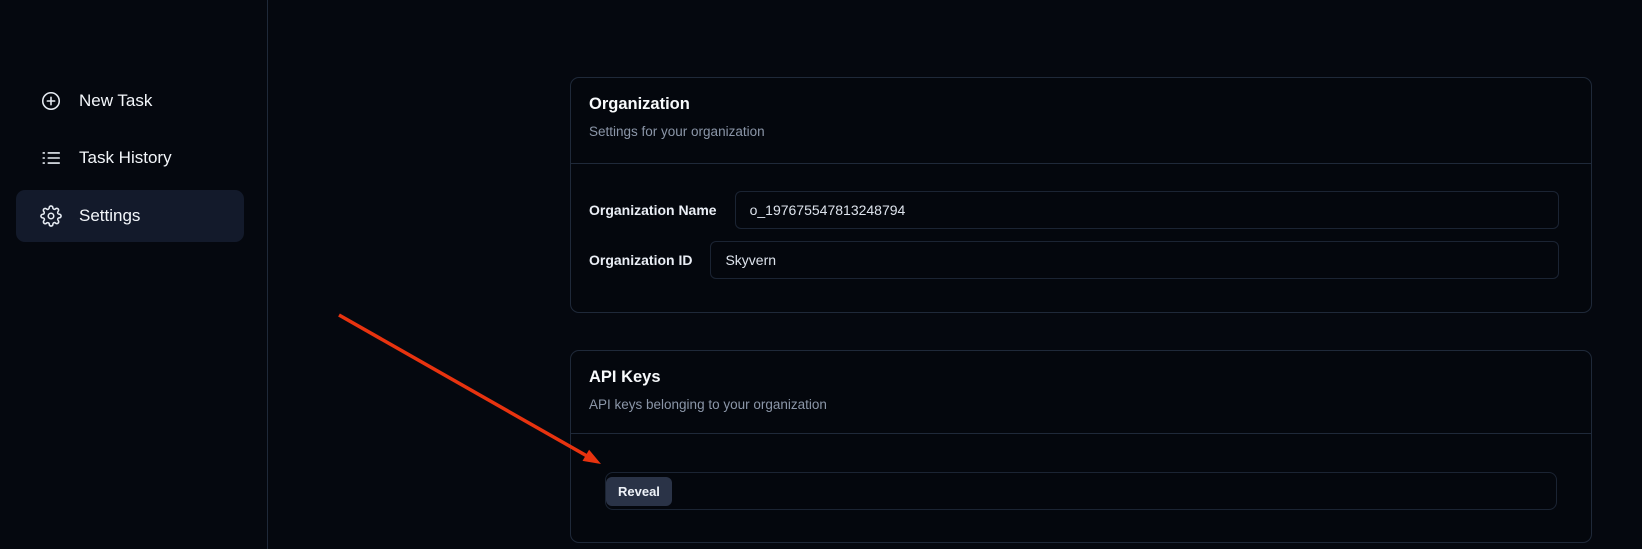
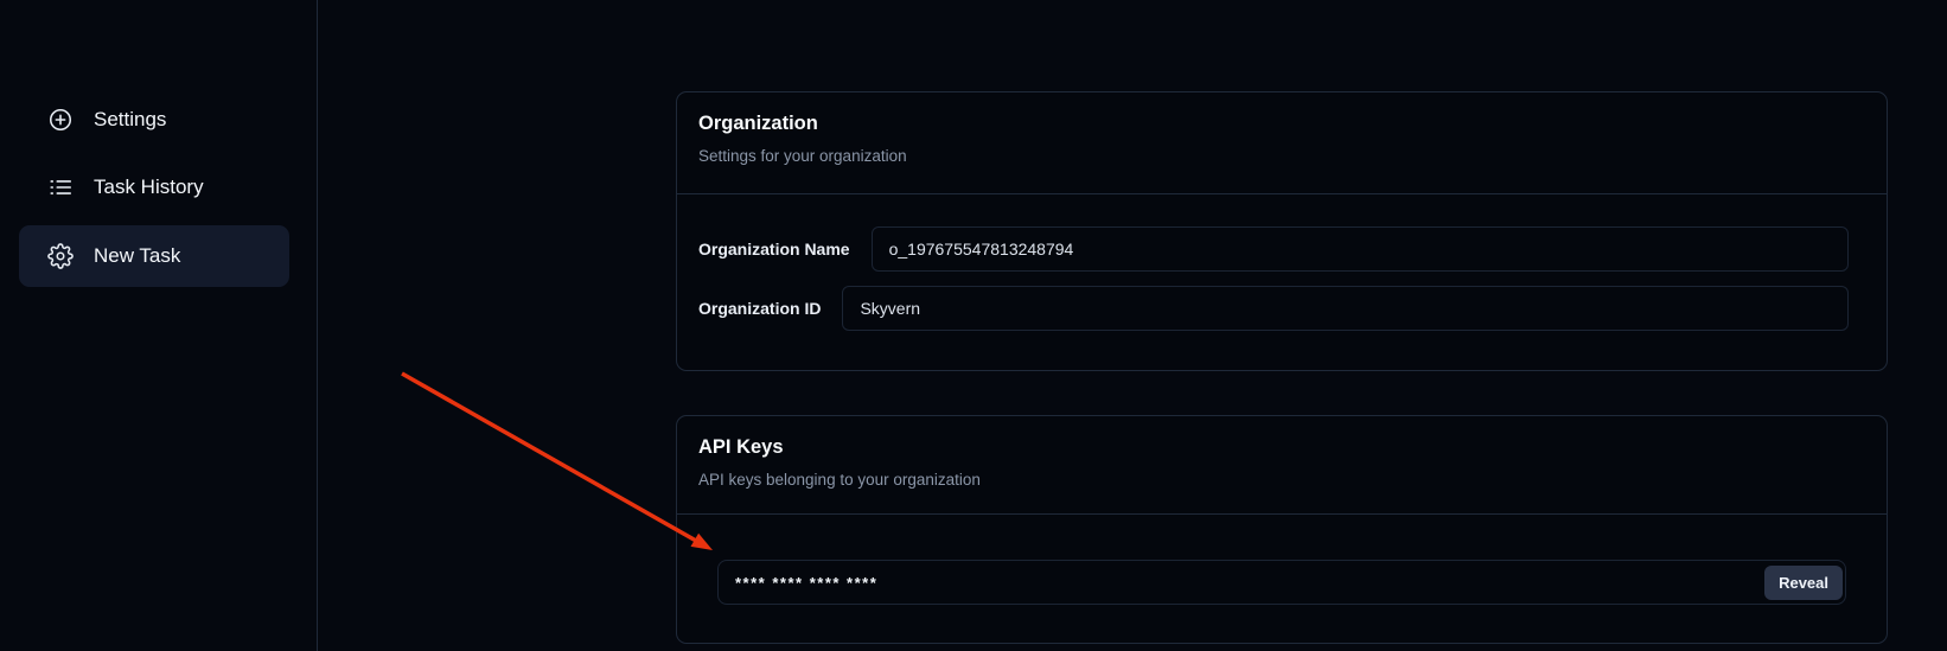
- New Task
+ Settings
  Task History
- Settings
+ New Task
  Organization
  Settings for your organization
  Organization Name
  o_197675547813248794
  Organization ID
  Skyvern
  API Keys
  API keys belonging to your organization
+ **** **** **** ****
  Reveal
